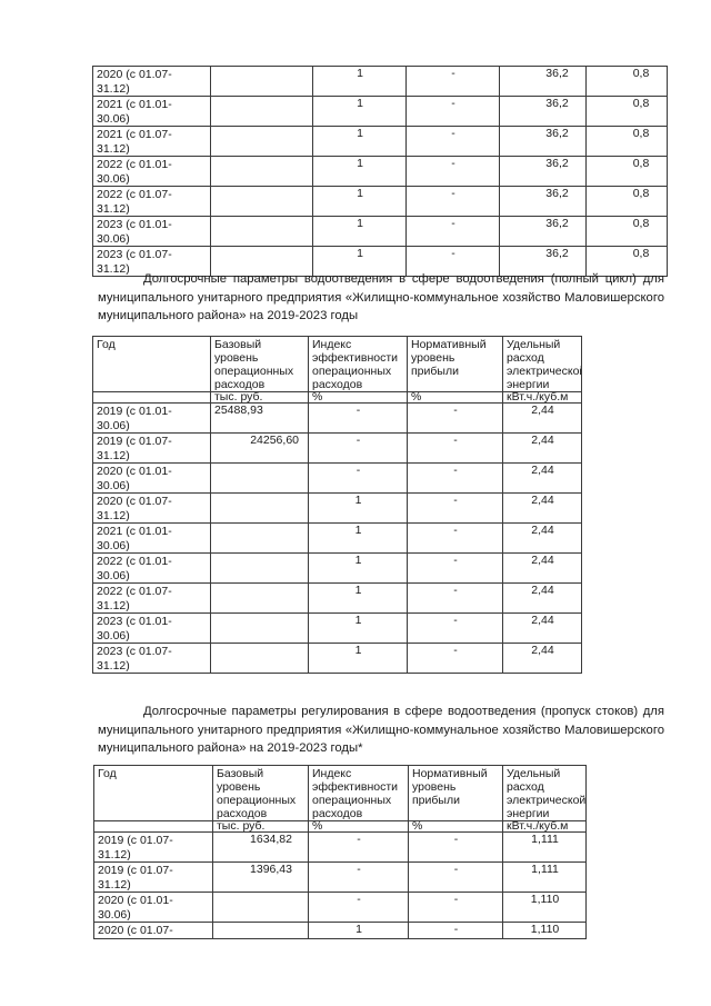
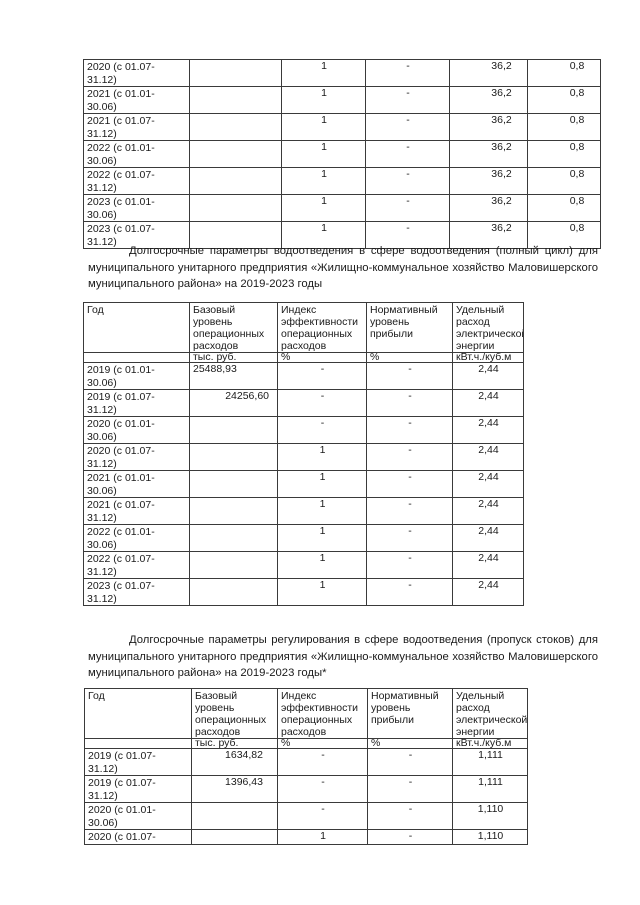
  2020 (с 01.07-31.12)		1	-	36,2	0,8
  2021 (с 01.01-30.06)		1	-	36,2	0,8
  2021 (с 01.07-31.12)		1	-	36,2	0,8
  2022 (с 01.01-30.06)		1	-	36,2	0,8
  2022 (с 01.07-31.12)		1	-	36,2	0,8
  2023 (с 01.01-30.06)		1	-	36,2	0,8
  2023 (с 01.07-31.12)		1	-	36,2	0,8
  Долгосрочные параметры водоотведения в сфере водоотведения (полный цикл) для муниципального унитарного предприятия «Жилищно-коммунальное хозяйство Маловишерского муниципального района» на 2019-2023 годы
  Год	Базовый уровень операционных расходов	Индекс эффективности операционных расходов	Нормативный уровень прибыли	Удельный расход электрическо энергии
  	тыс. руб.	%	%	кВт.ч./куб.м
  2019 (с 01.01-30.06)	25488,93	-	-	2,44
  2019 (с 01.07-31.12)	24256,60	-	-	2,44
  2020 (с 01.01-30.06)		-	-	2,44
  2020 (с 01.07-31.12)		1	-	2,44
  2021 (с 01.01-30.06)		1	-	2,44
+ 2021 (с 01.07-31.12)		1	-	2,44
  2022 (с 01.01-30.06)		1	-	2,44
  2022 (с 01.07-31.12)		1	-	2,44
- 2023 (с 01.01-30.06)		1	-	2,44
  2023 (с 01.07-31.12)		1	-	2,44
  Долгосрочные параметры регулирования в сфере водоотведения (пропуск стоков) для муниципального унитарного предприятия «Жилищно-коммунальное хозяйство Маловишерского муниципального района» на 2019-2023 годы*
  Год	Базовый уровень операционных расходов	Индекс эффективности операционных расходов	Нормативный уровень прибыли	Удельный расход электрической энергии
  	тыс. руб.	%	%	кВт.ч./куб.м
  2019 (с 01.07-31.12)	1634,82	-	-	1,111
  2019 (с 01.07-31.12)	1396,43	-	-	1,111
  2020 (с 01.01-30.06)		-	-	1,110
  2020 (с 01.07-		1	-	1,110
